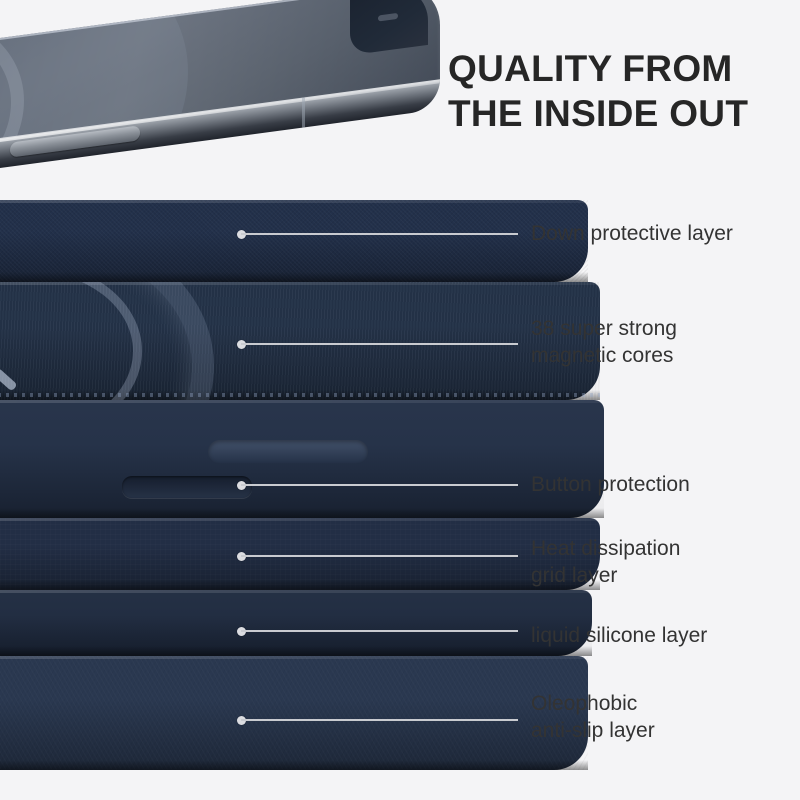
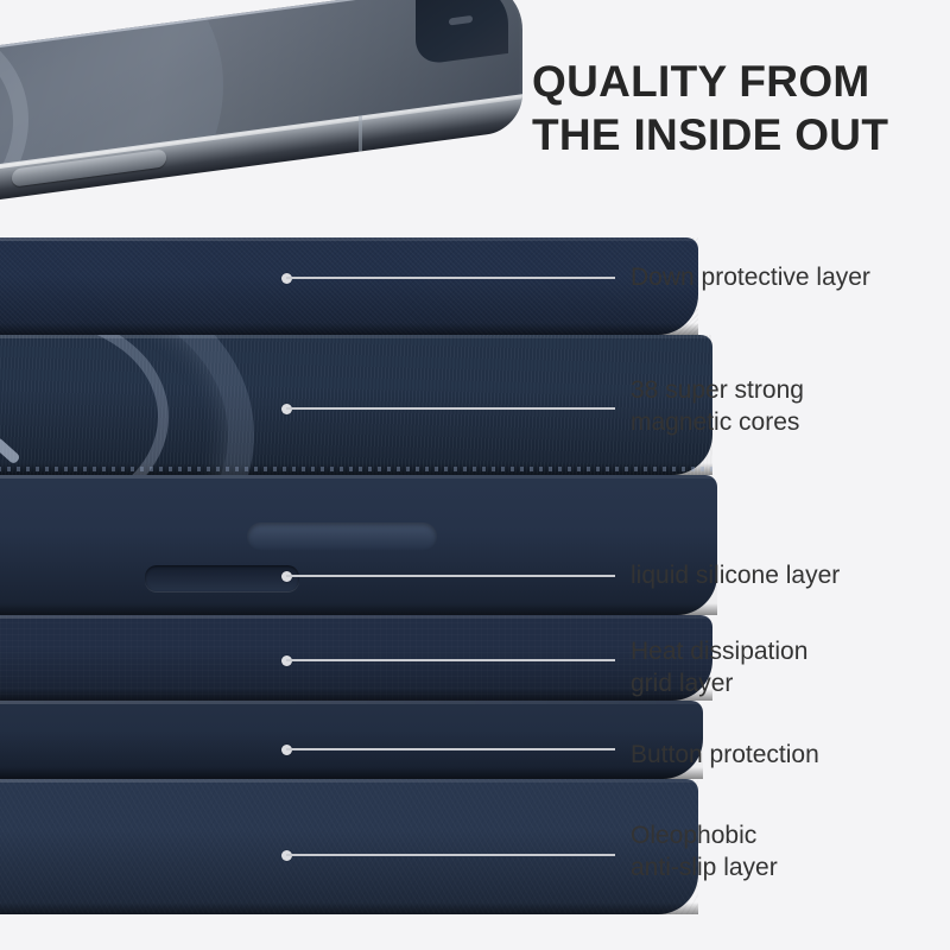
  QUALITY FROM
  THE INSIDE OUT
  Down protective layer
  38 super strong
  magnetic cores
- Button protection
+ liquid silicone layer
  Heat dissipation
  grid layer
- liquid silicone layer
+ Button protection
  Oleophobic
  anti-slip layer
